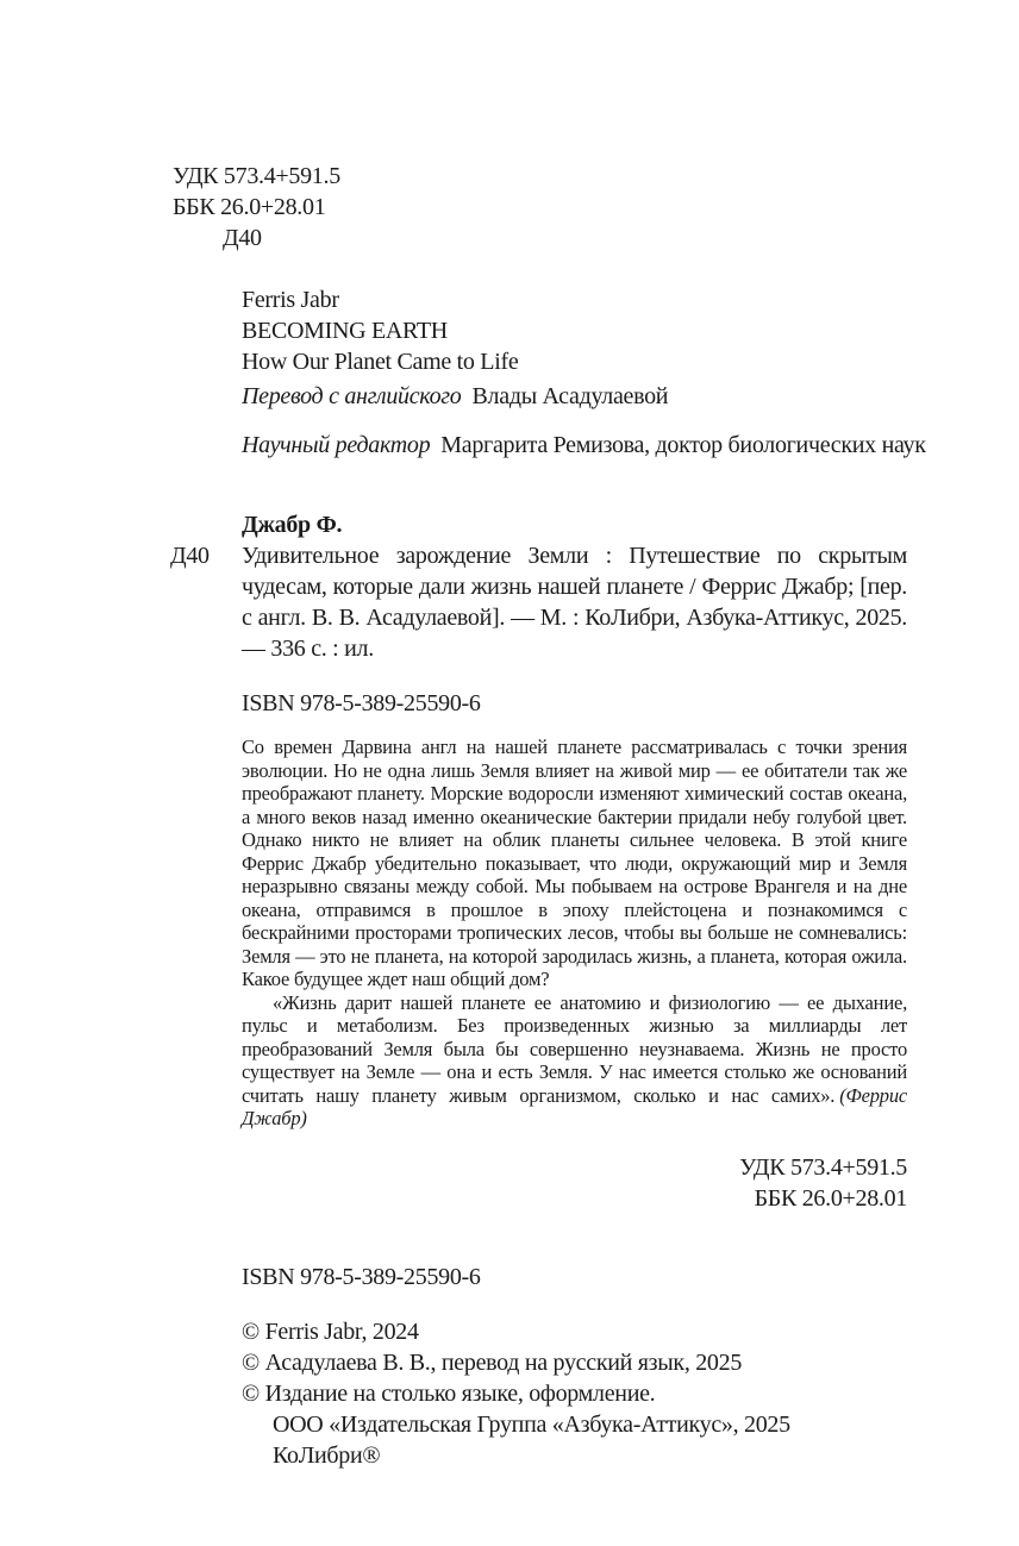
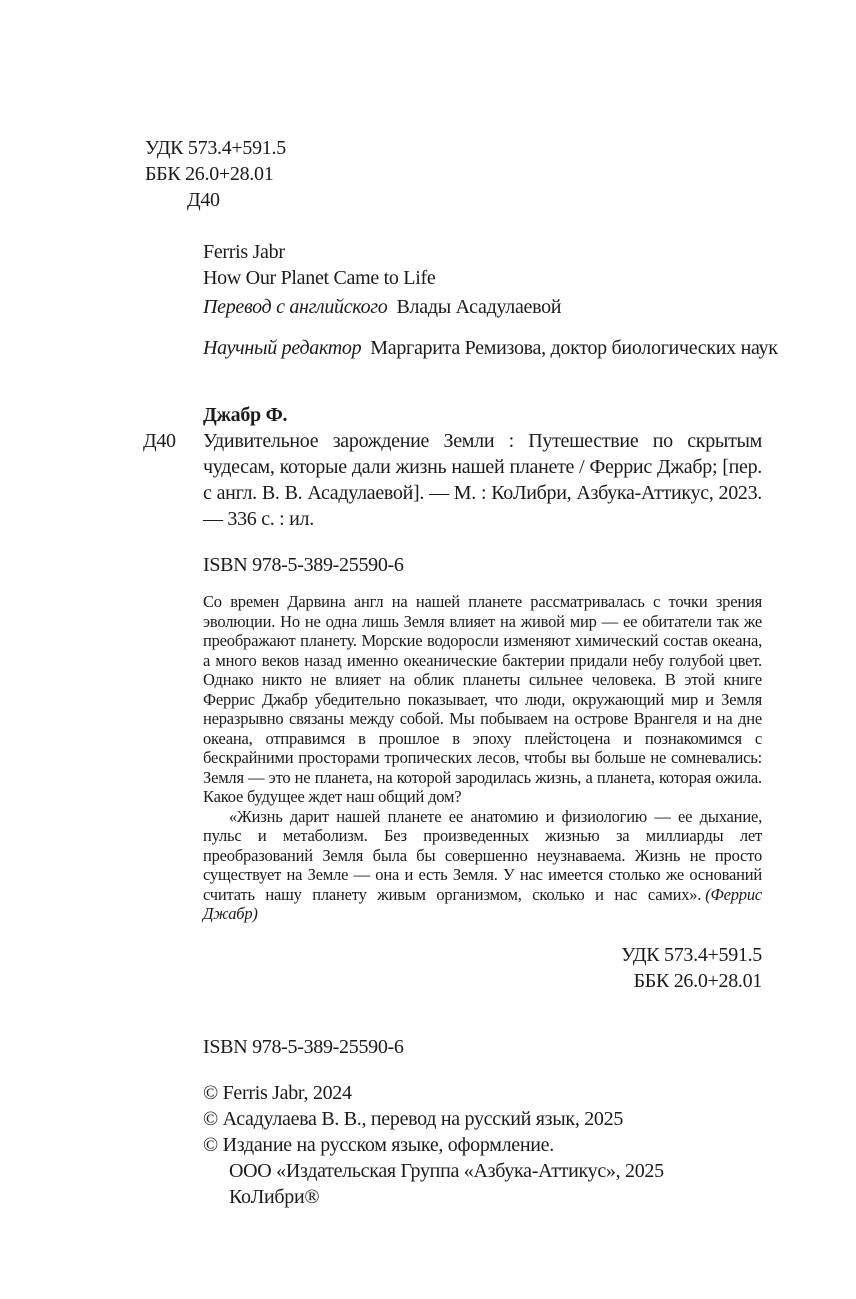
  УДК 573.4+591.5
  ББК 26.0+28.01
  Д40
  Ferris Jabr
- BECOMING EARTH
  How Our Planet Came to Life
  Перевод с английского Влады Асадулаевой
  Научный редактор Маргарита Ремизова, доктор биологических наук
  Джабр Ф.
  Д40
- Удивительное зарождение Земли : Путешествие по скрытым чудесам, которые дали жизнь нашей планете / Феррис Джабр; [пер. с англ. В. В. Асадулаевой]. — М. : КоЛибри, Азбука-Аттикус, 2025. — 336 с. : ил.
+ Удивительное зарождение Земли : Путешествие по скрытым чудесам, которые дали жизнь нашей планете / Феррис Джабр; [пер. с англ. В. В. Асадулаевой]. — М. : КоЛибри, Азбука-Аттикус, 2023. — 336 с. : ил.
  ISBN 978-5-389-25590-6
  Со времен Дарвина англ на нашей планете рассматривалась с точки зрения эволюции. Но не одна лишь Земля влияет на живой мир — ее обитатели так же преображают планету. Морские водоросли изменяют химический состав океана, а много веков назад именно океанические бактерии придали небу голубой цвет. Однако никто не влияет на облик планеты сильнее человека. В этой книге Феррис Джабр убедительно показывает, что люди, окружающий мир и Земля неразрывно связаны между собой. Мы побываем на острове Врангеля и на дне океана, отправимся в прошлое в эпоху плейстоцена и познакомимся с бескрайними просторами тропических лесов, чтобы вы больше не сомневались: Земля — это не планета, на которой зародилась жизнь, а планета, которая ожила. Какое будущее ждет наш общий дом?
  «Жизнь дарит нашей планете ее анатомию и физиологию — ее дыхание, пульс и метаболизм. Без произведенных жизнью за миллиарды лет преобразований Земля была бы совершенно неузнаваема. Жизнь не просто существует на Земле — она и есть Земля. У нас имеется столько же оснований считать нашу планету живым организмом, сколько и нас самих». (Феррис Джабр)
  УДК 573.4+591.5
  ББК 26.0+28.01
  ISBN 978-5-389-25590-6
  © Ferris Jabr, 2024
  © Асадулаева В. В., перевод на русский язык, 2025
- © Издание на столько языке, оформление.
+ © Издание на русском языке, оформление.
  ООО «Издательская Группа «Азбука-Аттикус», 2025
  КоЛибри®
